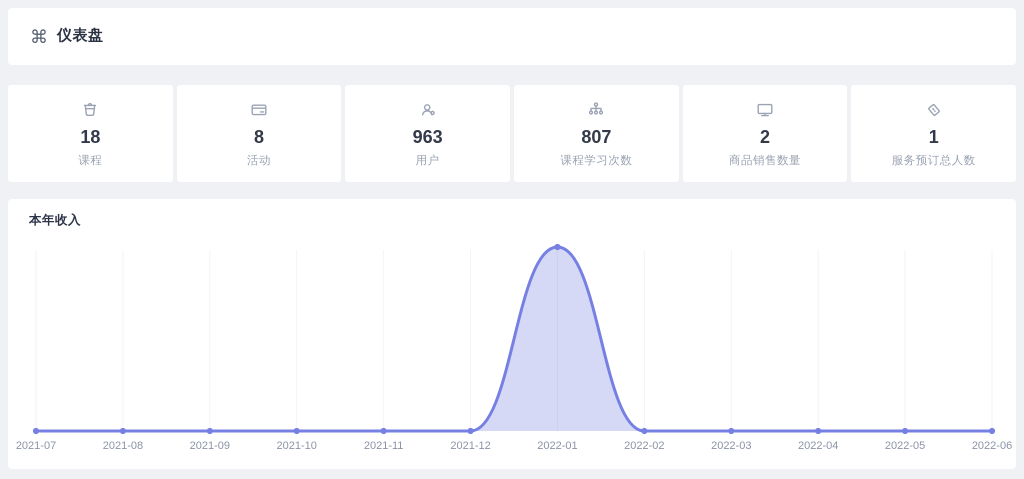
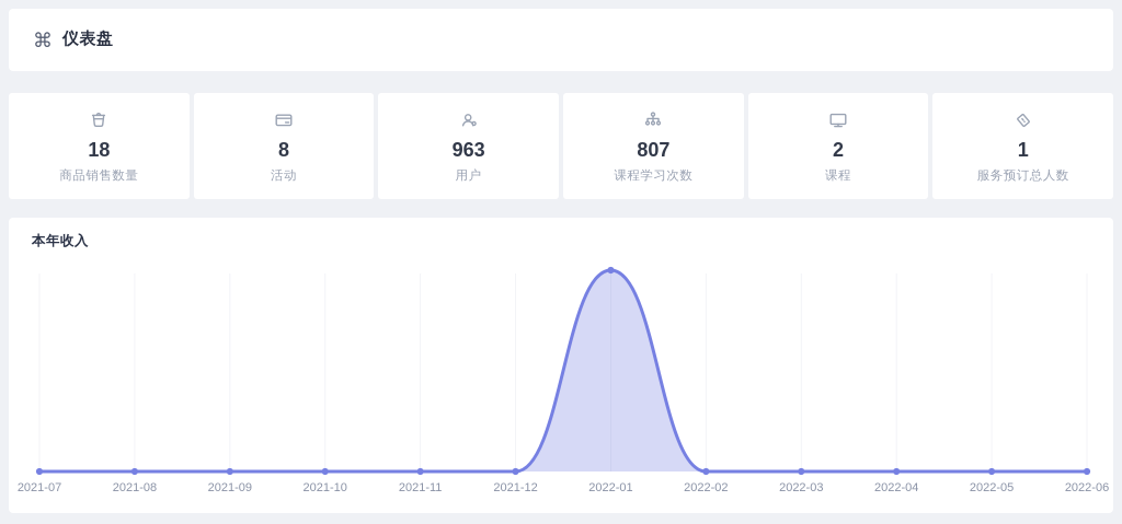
  ⌘
  仪表盘
  18
- 课程
+ 商品销售数量
  8
  活动
  963
  用户
  807
  课程学习次数
  2
- 商品销售数量
+ 课程
  1
  服务预订总人数
  本年收入
  2021-07
  2021-08
  2021-09
  2021-10
  2021-11
  2021-12
  2022-01
  2022-02
  2022-03
  2022-04
  2022-05
  2022-06
